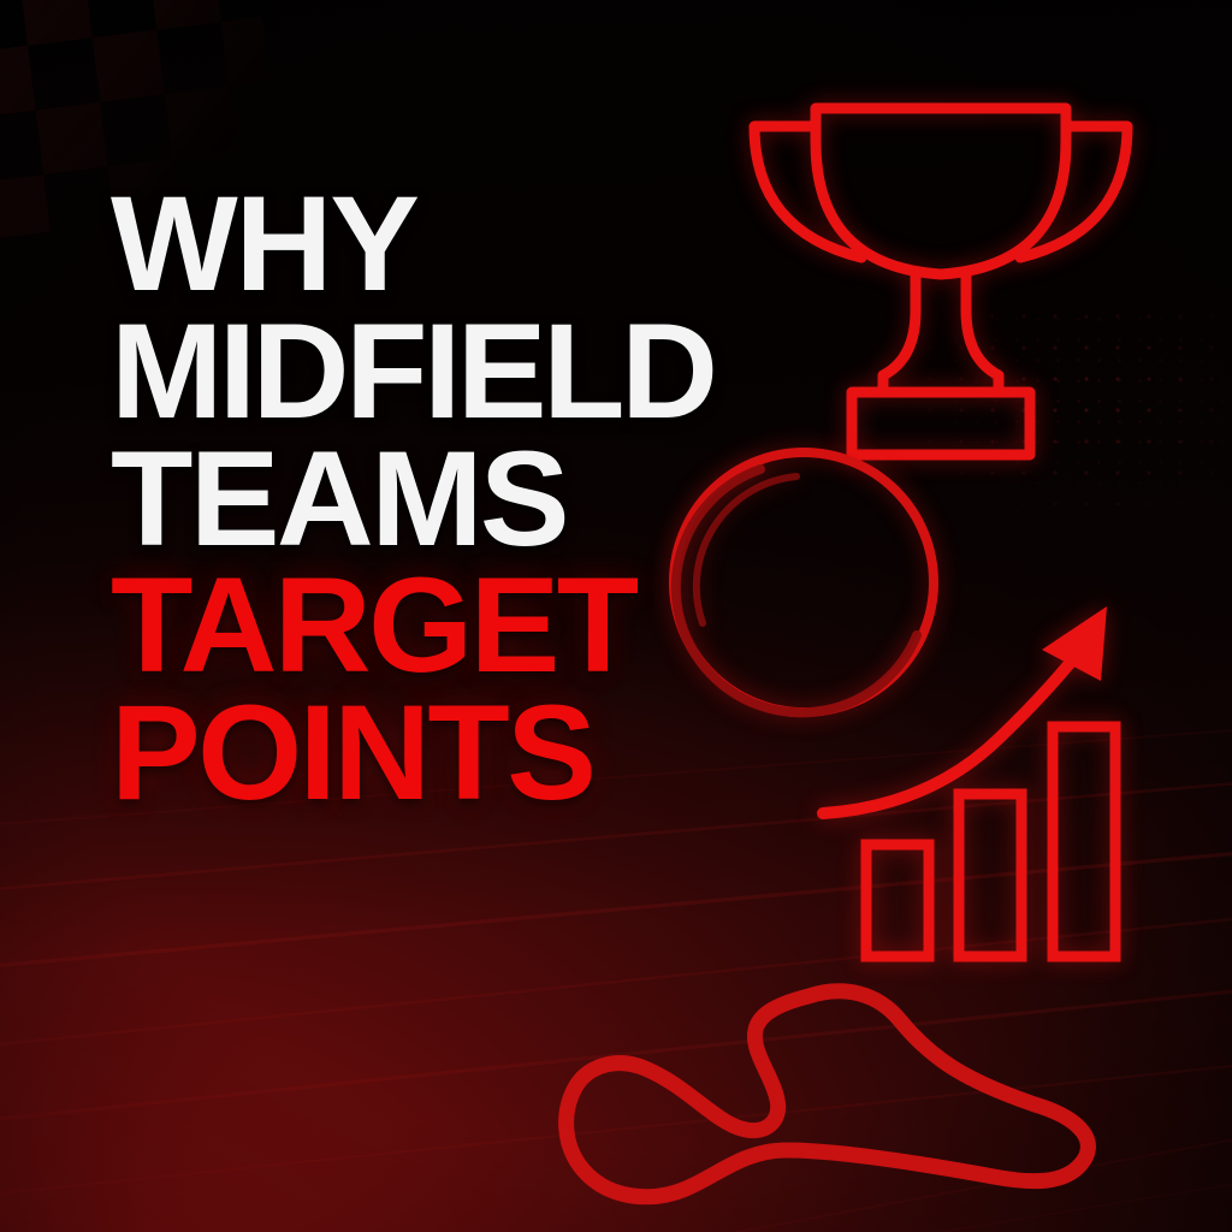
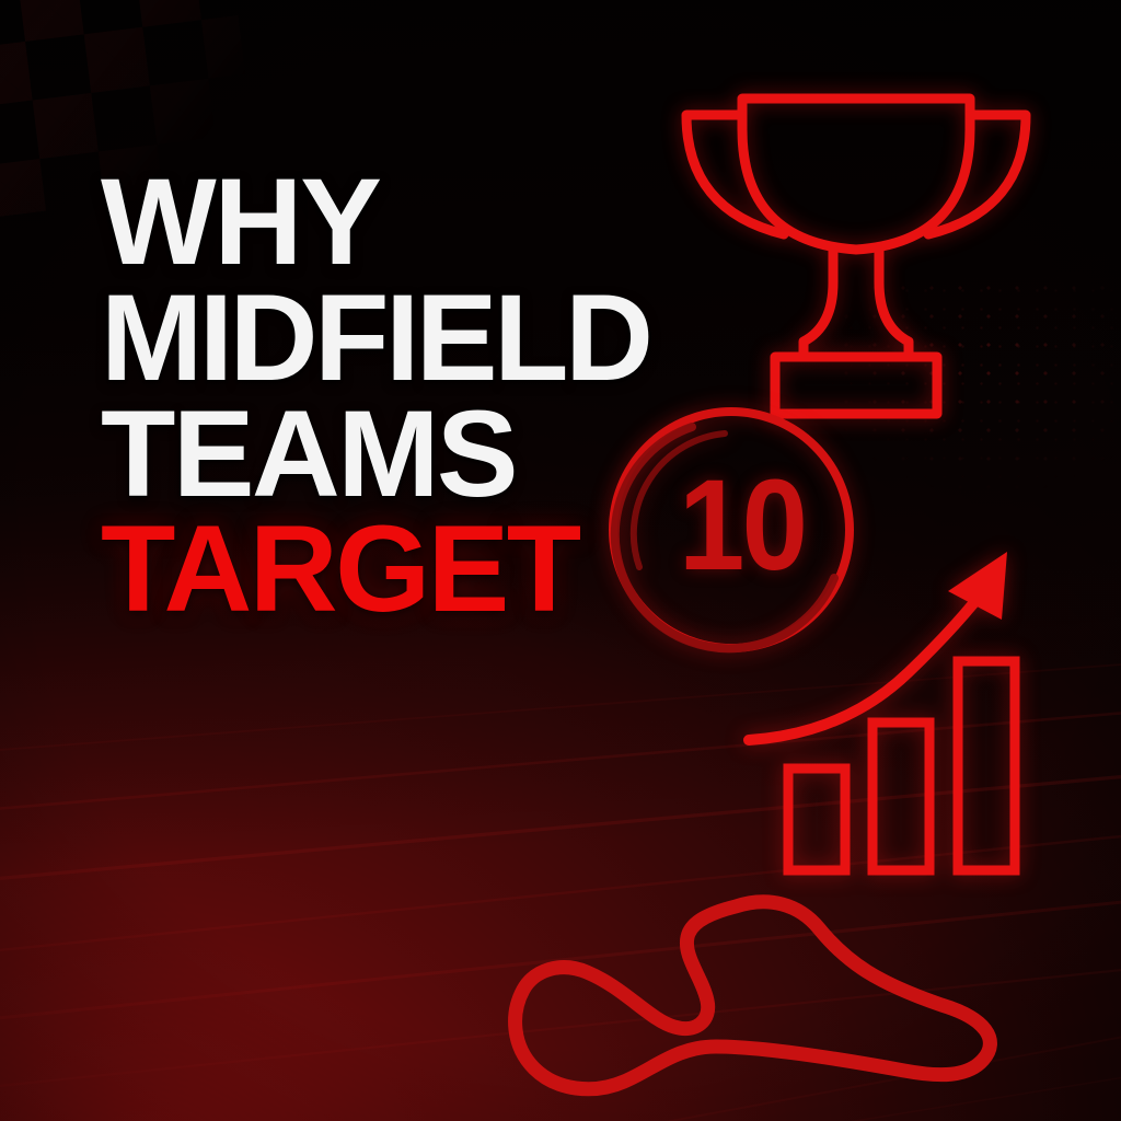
+ 10
  WHY
  MIDFIELD
  TEAMS
  TARGET
- POINTS
